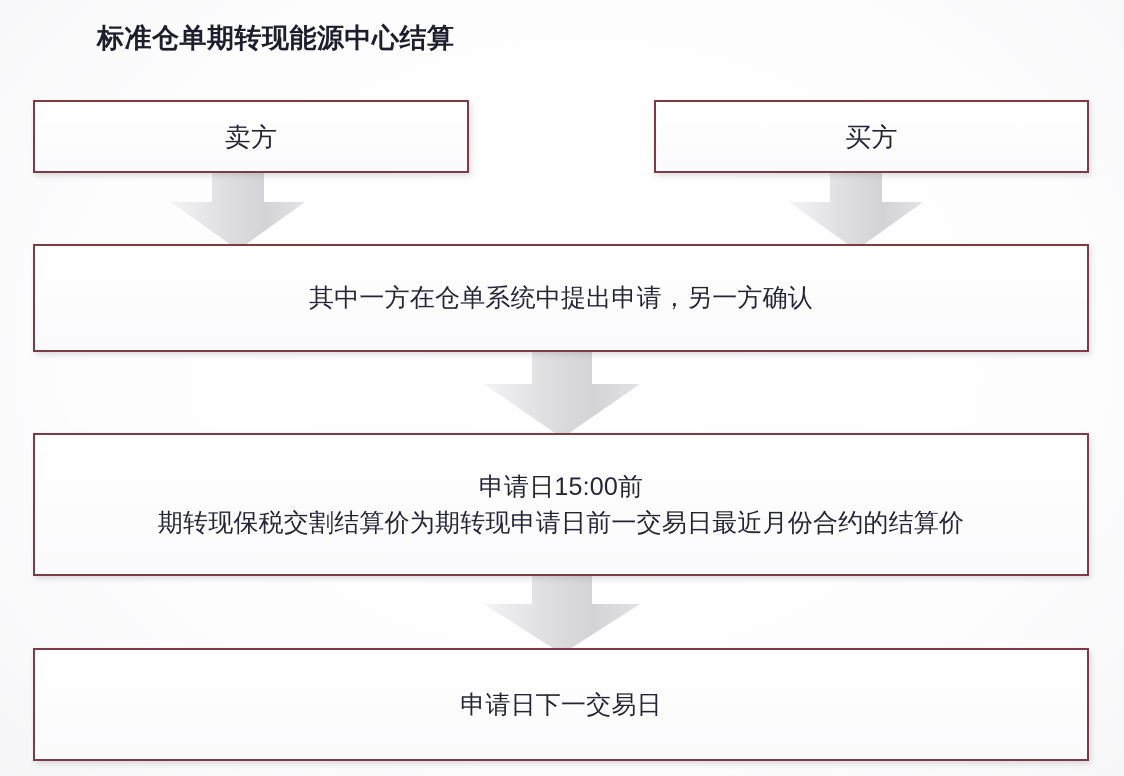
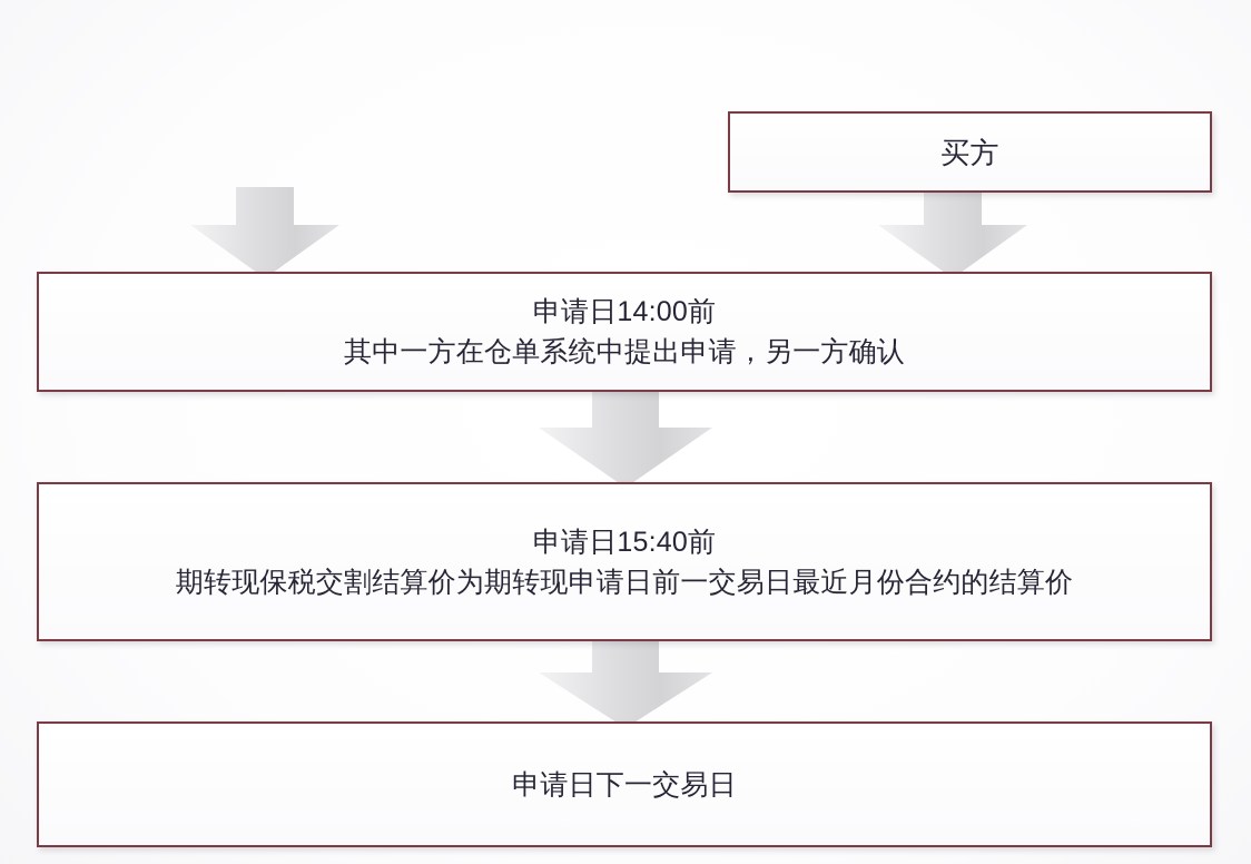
- 标准仓单期转现能源中心结算
- 卖方
  买方
+ 申请日14:00前
  其中一方在仓单系统中提出申请，另一方确认
- 申请日15:00前
+ 申请日15:40前
  期转现保税交割结算价为期转现申请日前一交易日最近月份合约的结算价
  申请日下一交易日
